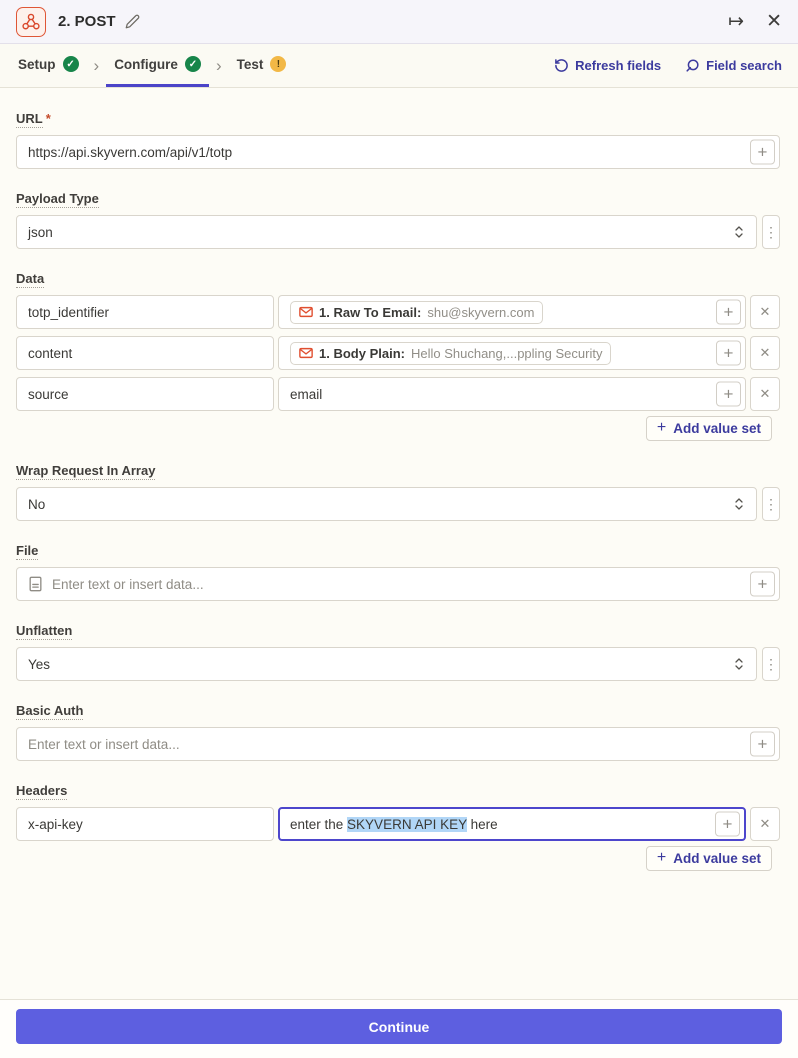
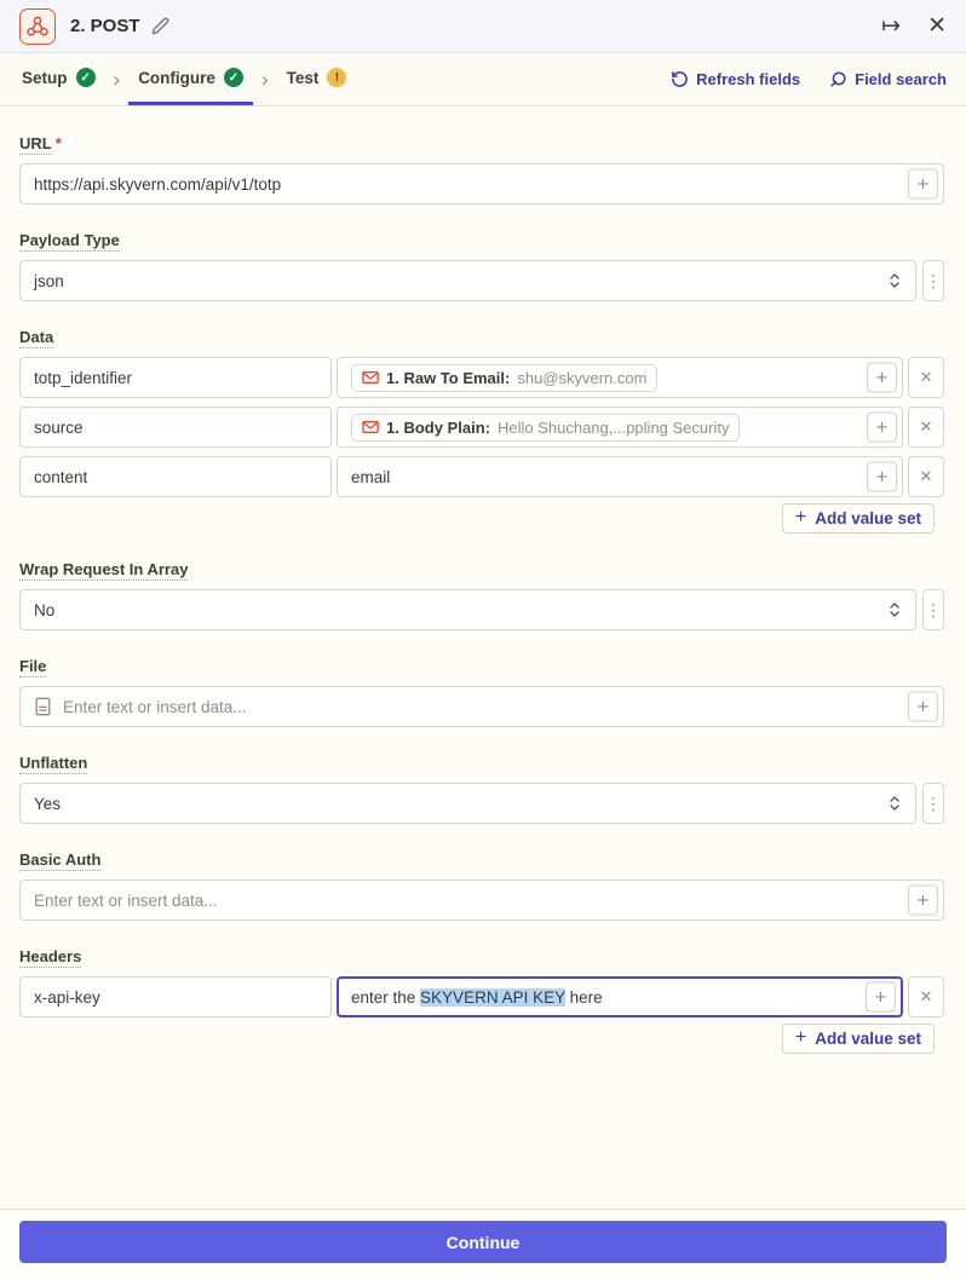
  2. POST
  ↦
  ✕
  Setup
  ✓
  ›
  Configure
  ✓
  ›
  Test
  !
  Refresh fields
  Field search
  URL *
  https://api.skyvern.com/api/v1/totp
  +
  Payload Type
  json
  ⋮
  Data
  totp_identifier
  1. Raw To Email:
  shu@skyvern.com
  +
  ✕
- content
+ source
  1. Body Plain:
  Hello Shuchang,...ppling Security
  +
  ✕
- source
+ content
  email
  +
  ✕
  +
  Add value set
  Wrap Request In Array
  No
  ⋮
  File
  Enter text or insert data...
  +
  Unflatten
  Yes
  ⋮
  Basic Auth
  Enter text or insert data...
  +
  Headers
  x-api-key
  enter the SKYVERN API KEY here
  +
  ✕
  +
  Add value set
  Continue
